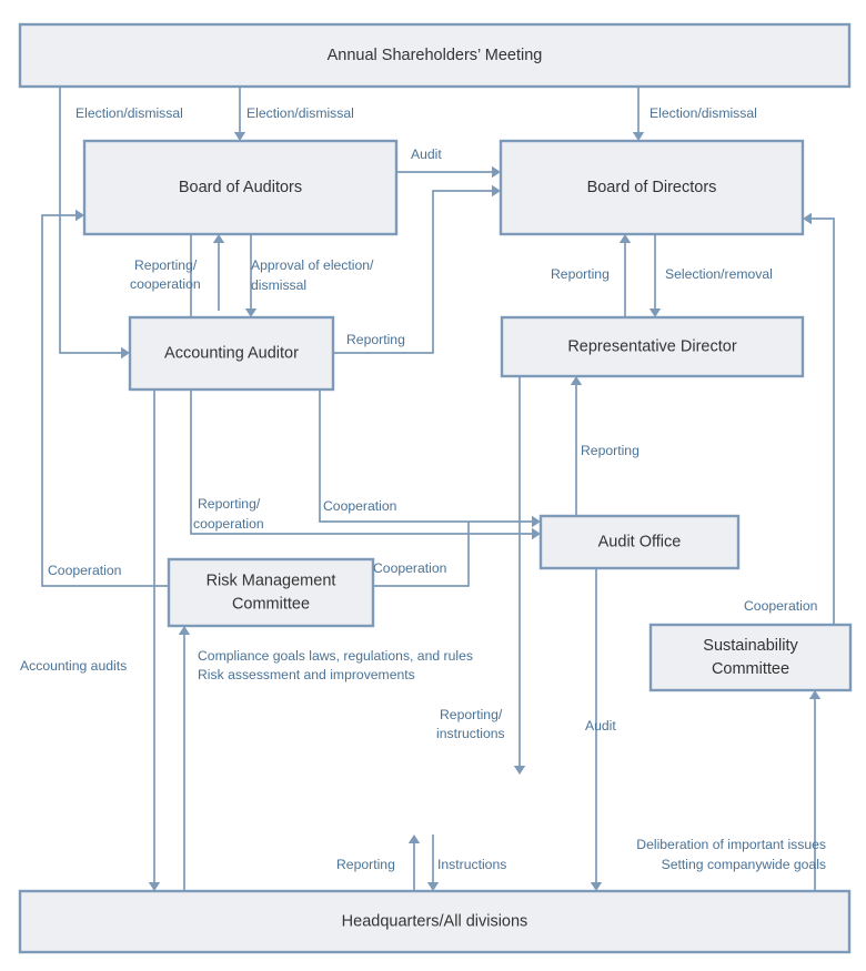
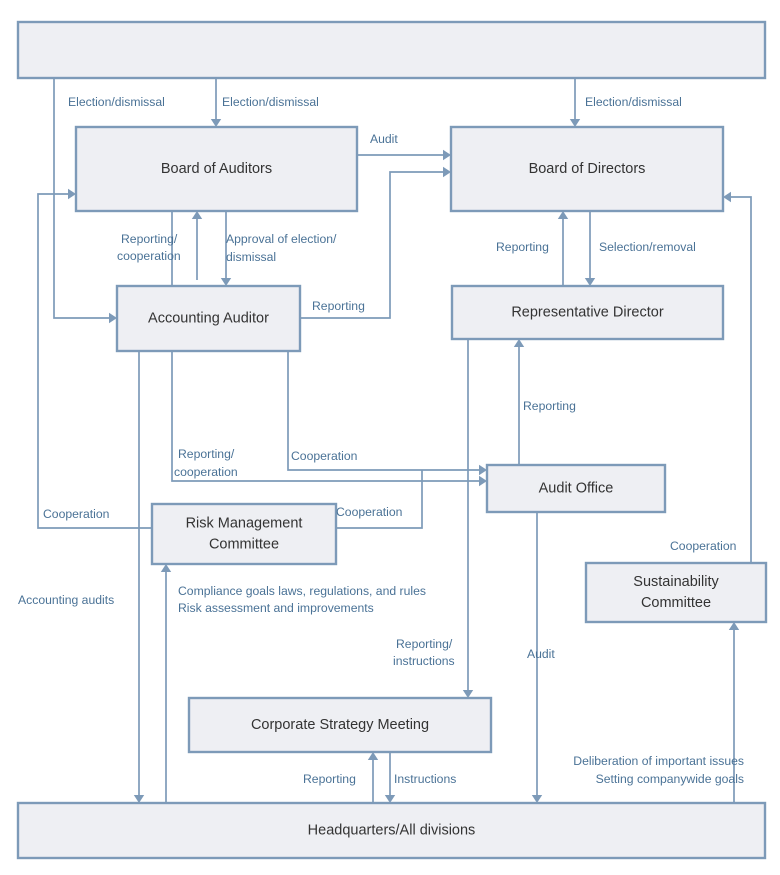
- Annual Shareholders’ Meeting
  Board of Auditors
  Board of Directors
  Accounting Auditor
  Representative Director
  Audit Office
  Risk Management
  Committee
  Sustainability
  Committee
+ Corporate Strategy Meeting
  Headquarters/All divisions
  Election/dismissal
  Election/dismissal
  Election/dismissal
  Audit
  Reporting/
  cooperation
  Approval of election/
  dismissal
  Reporting
  Reporting
  Selection/removal
  Reporting
  Reporting/
  cooperation
  Cooperation
  Cooperation
  Cooperation
  Cooperation
  Accounting audits
  Compliance goals laws, regulations, and rules
  Risk assessment and improvements
  Reporting/
  instructions
  Audit
  Deliberation of important issues
  Setting companywide goals
  Reporting
  Instructions
